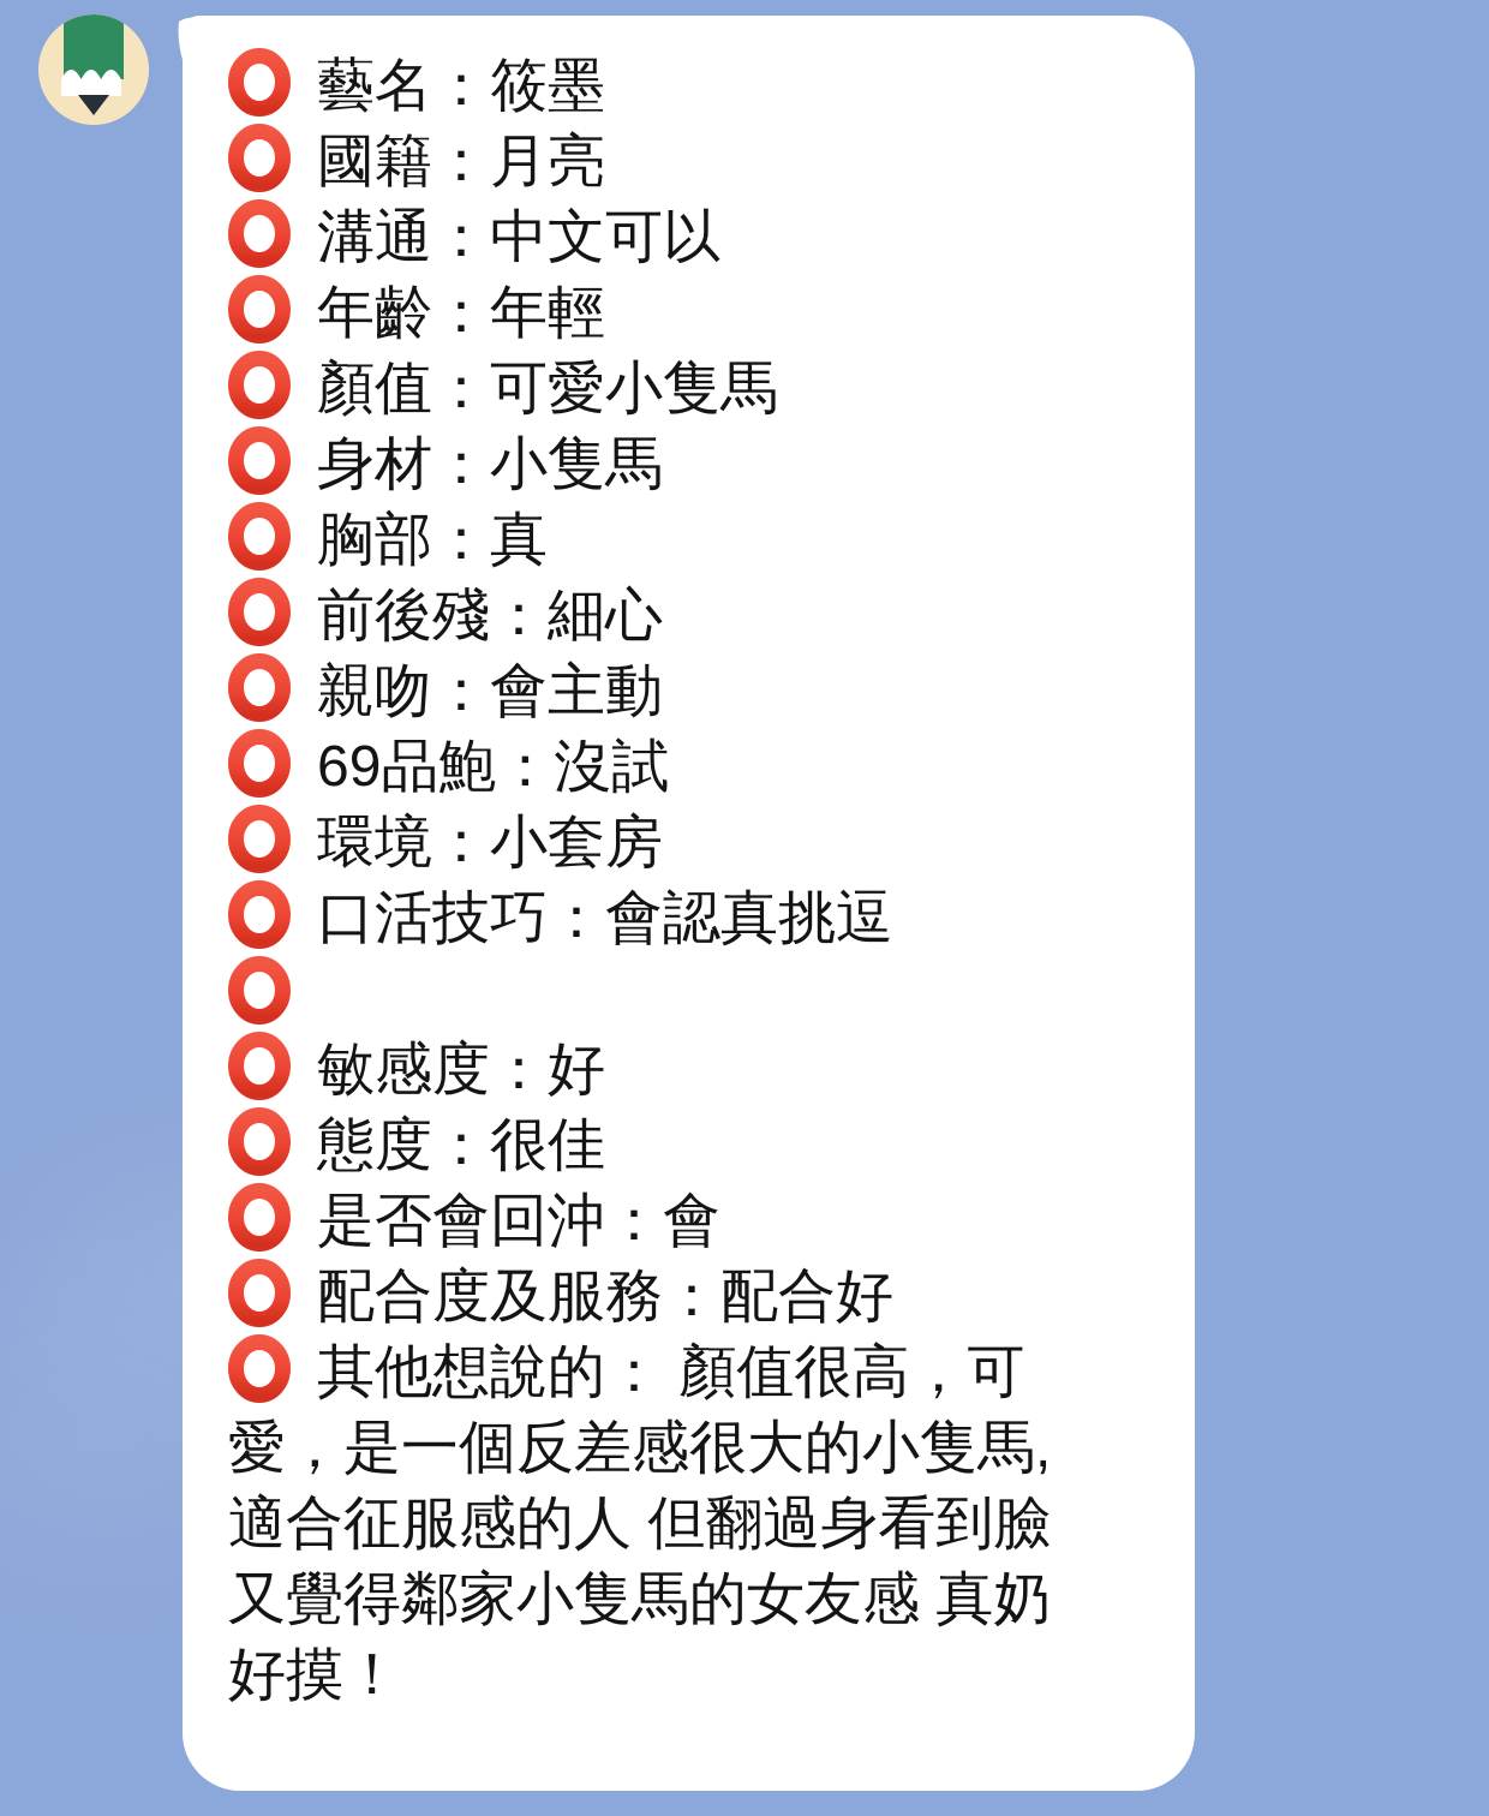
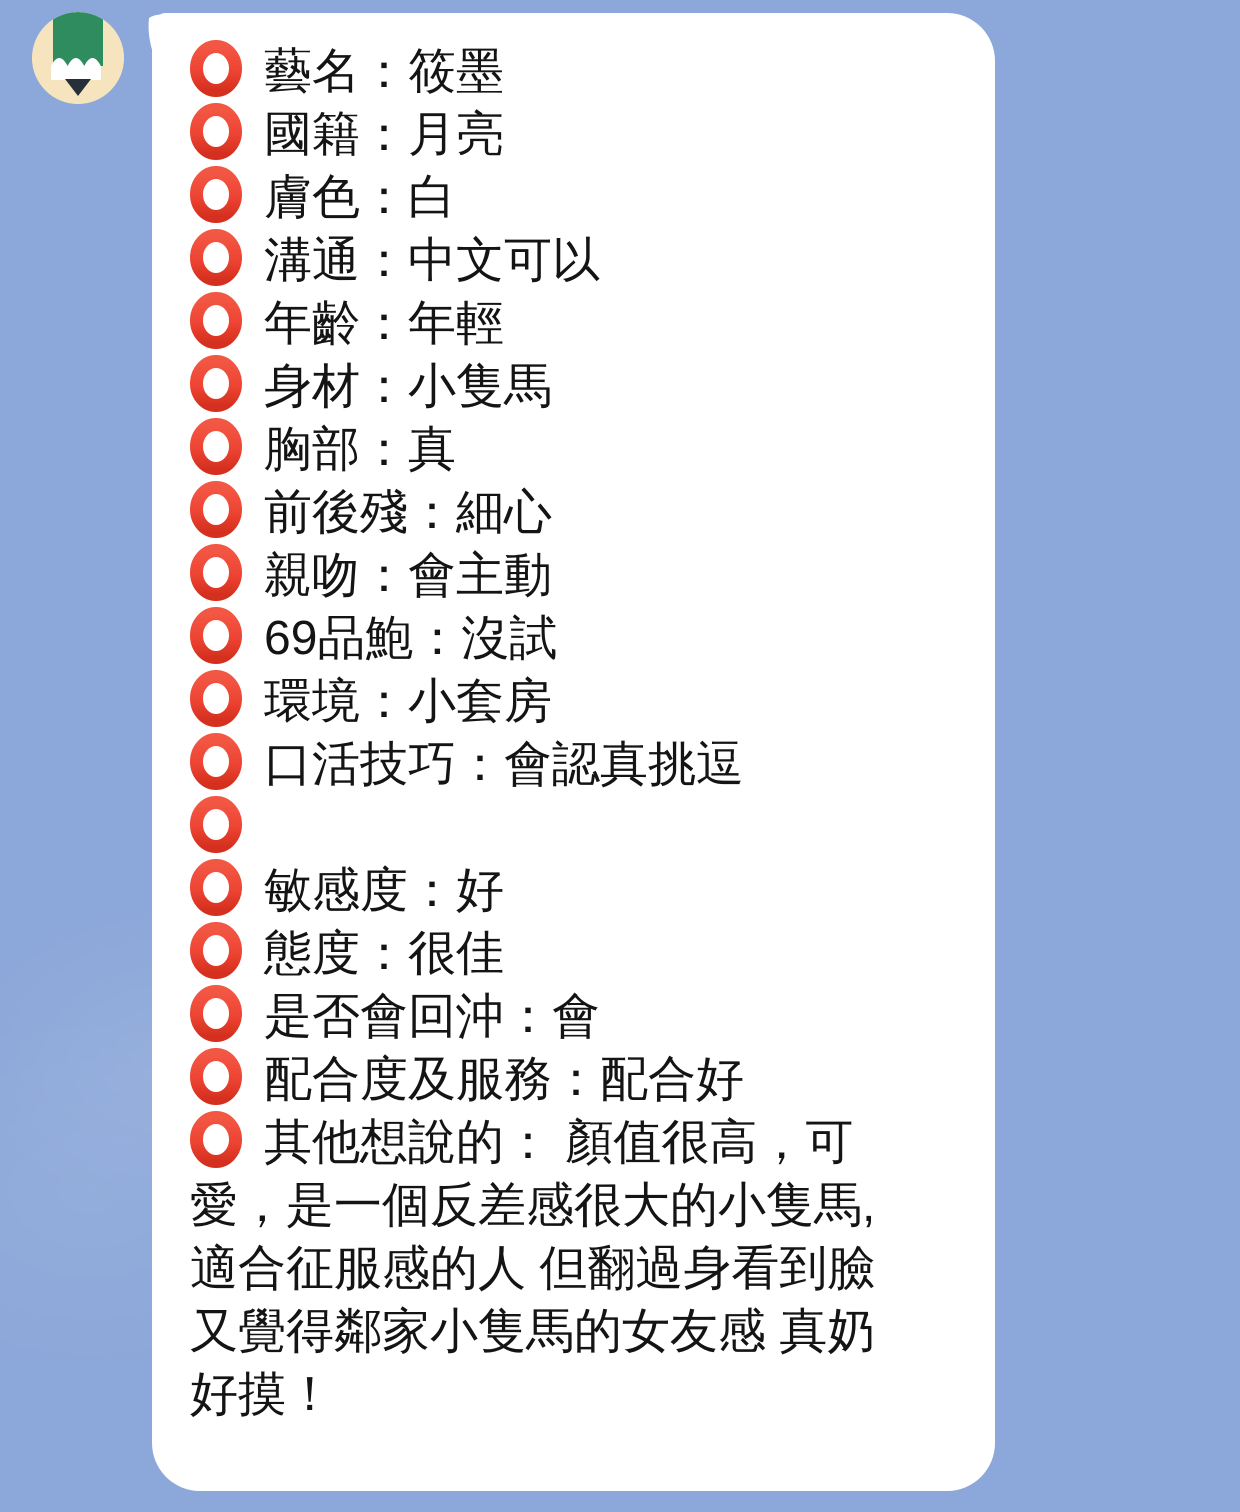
  藝名：筱墨
  國籍：月亮
+ 膚色：白
  溝通：中文可以
  年齡：年輕
- 顏值：可愛小隻馬
  身材：小隻馬
  胸部：真
  前後殘：細心
  親吻：會主動
  69品鮑：沒試
  環境：小套房
  口活技巧：會認真挑逗
  敏感度：好
  態度：很佳
  是否會回沖：會
  配合度及服務：配合好
  其他想說的： 顏值很高，可愛，是一個反差感很大的小隻馬, 適合征服感的人 但翻過身看到臉又覺得鄰家小隻馬的女友感 真奶好摸！
